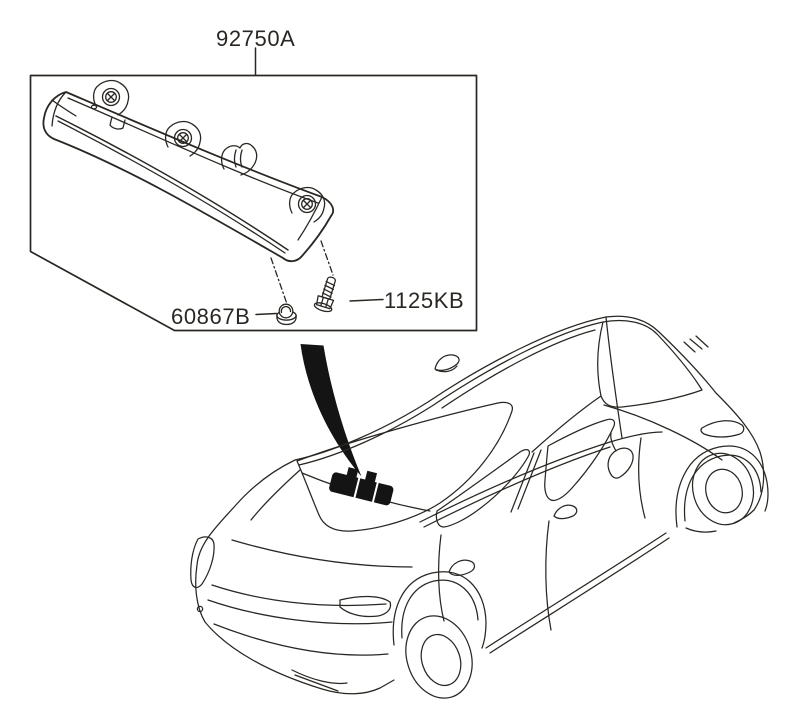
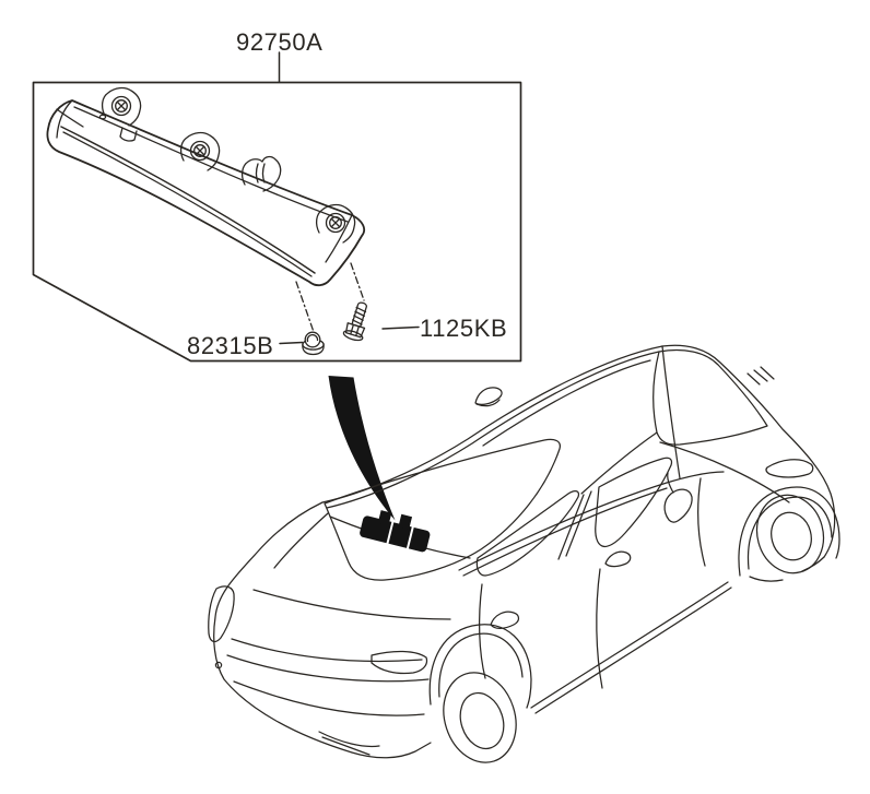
  92750A
- 60867B
+ 82315B
  1125KB
